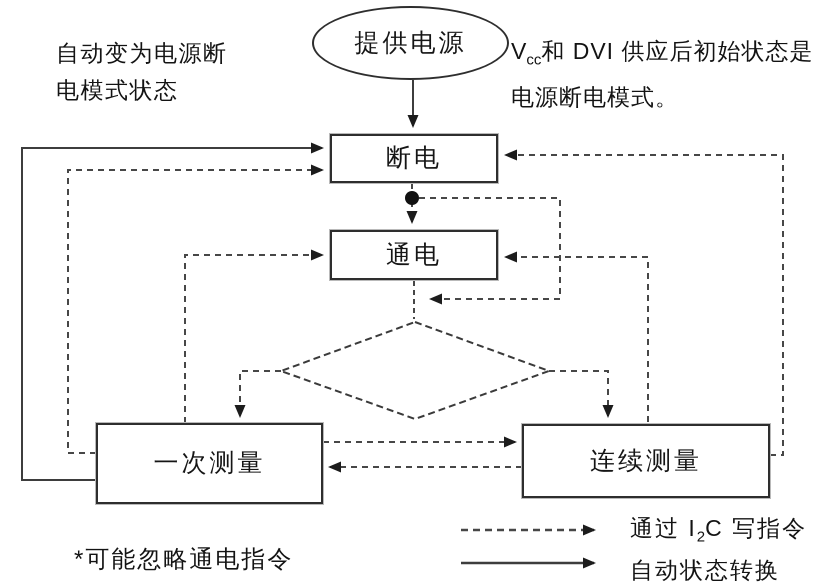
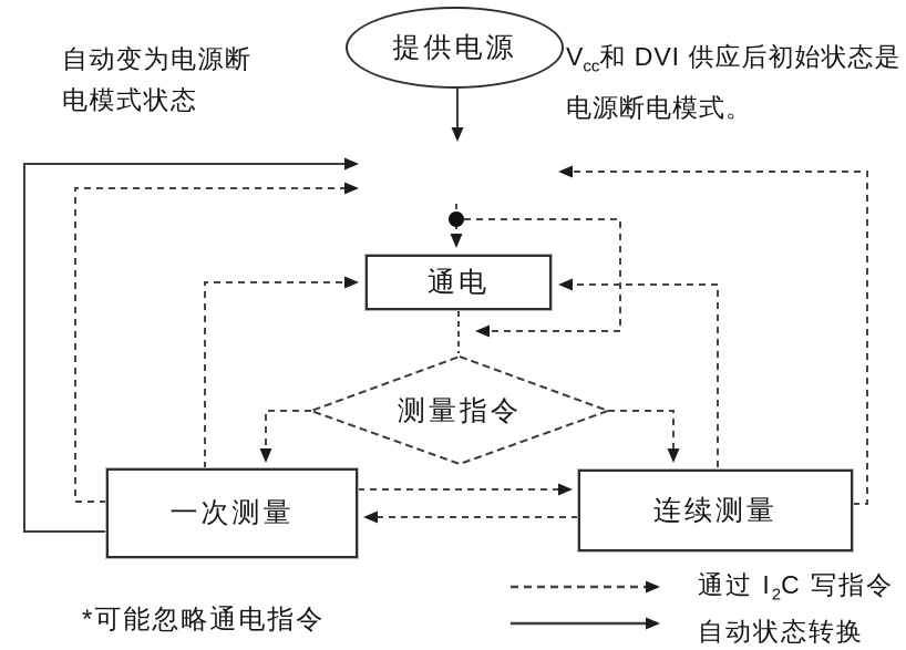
  提供电源
- 断电
  通电
+ 测量指令
  一次测量
  连续测量
  自动变为电源断
  电模式状态
  Vcc和 DVI 供应后初始状态是电源断电模式。
  *可能忽略通电指令
  通过 I2C 写指令
  自动状态转换
